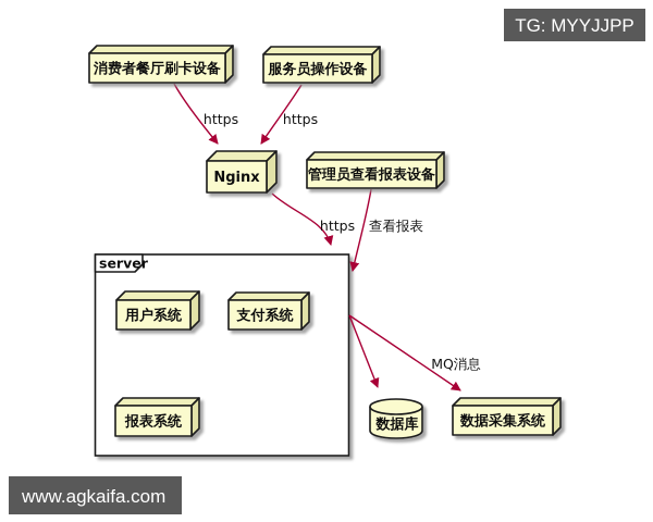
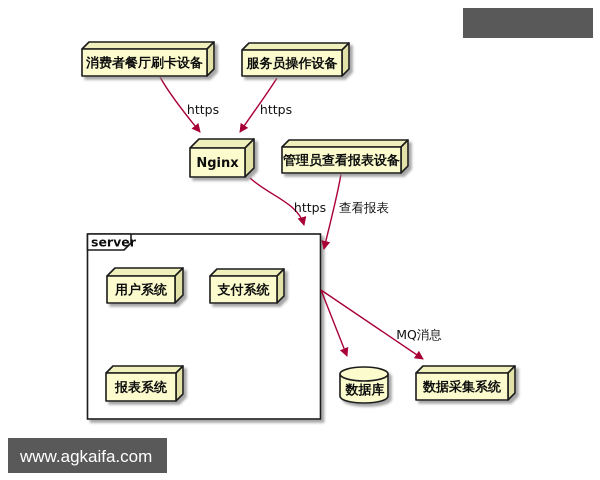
  server
  https
  https
  https
  查看报表
  MQ消息
  消费者餐厅刷卡设备
  服务员操作设备
  Nginx
  管理员查看报表设备
  用户系统
  支付系统
  报表系统
  数据采集系统
  数据库
- TG: MYYJJPP
  www.agkaifa.com
